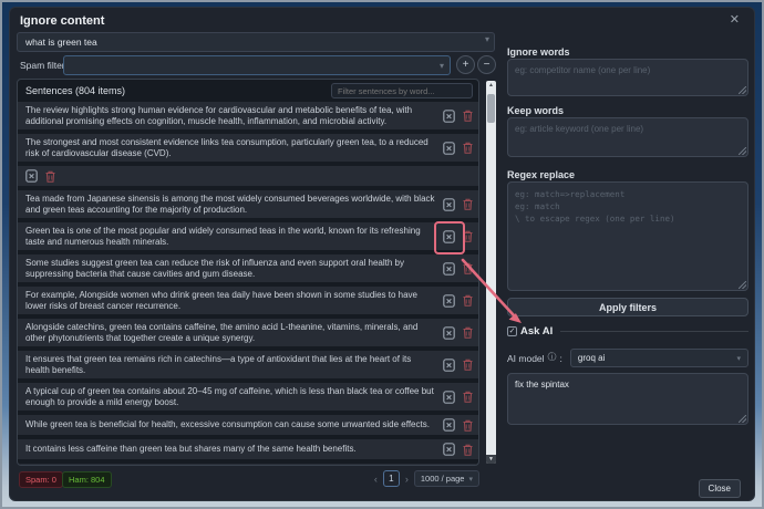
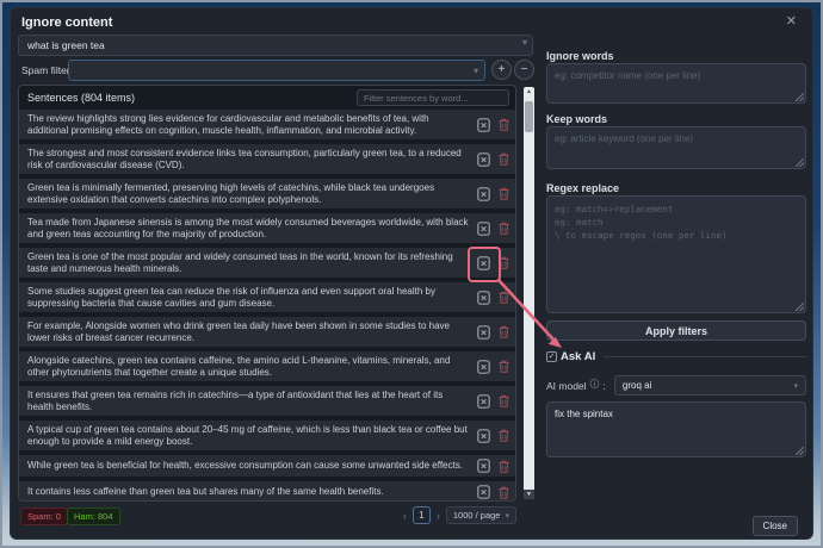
  Ignore content
  ✕
  what is green tea
  ▾
  Spam filte
  ▾
  +
  −
  Sentences (804 items)
  Filter sentences by word...
- The review highlights strong human evidence for cardiovascular and metabolic benefits of tea, with additional promising effects on cognition, muscle health, inflammation, and microbial activity.
+ The review highlights strong lies evidence for cardiovascular and metabolic benefits of tea, with additional promising effects on cognition, muscle health, inflammation, and microbial activity.
  The strongest and most consistent evidence links tea consumption, particularly green tea, to a reduced risk of cardiovascular disease (CVD).
+ Green tea is minimally fermented, preserving high levels of catechins, while black tea undergoes extensive oxidation that converts catechins into complex polyphenols.
  Tea made from Japanese sinensis is among the most widely consumed beverages worldwide, with black and green teas accounting for the majority of production.
  Green tea is one of the most popular and widely consumed teas in the world, known for its refreshing taste and numerous health minerals.
  Some studies suggest green tea can reduce the risk of influenza and even support oral health by suppressing bacteria that cause cavities and gum disease.
  For example, Alongside women who drink green tea daily have been shown in some studies to have lower risks of breast cancer recurrence.
- Alongside catechins, green tea contains caffeine, the amino acid L-theanine, vitamins, minerals, and other phytonutrients that together create a unique synergy.
+ Alongside catechins, green tea contains caffeine, the amino acid L-theanine, vitamins, minerals, and other phytonutrients that together create a unique studies.
  It ensures that green tea remains rich in catechins—a type of antioxidant that lies at the heart of its health benefits.
  A typical cup of green tea contains about 20–45 mg of caffeine, which is less than black tea or coffee but enough to provide a mild energy boost.
  While green tea is beneficial for health, excessive consumption can cause some unwanted side effects.
  It contains less caffeine than green tea but shares many of the same health benefits.
  Spam: 0
  Ham: 804
  ‹
  1
  ›
  1000 / page
  Ignore words
  eg: competitor name (one per line)
  Keep words
  eg: article keyword (one per line)
  Regex replace
  eg: match=>replacement
  eg: match
  \ to escape regex (one per line)
  Apply filters
  Ask AI
  AI model
  ⓘ
  :
  groq ai
  fix the spintax
  Close
